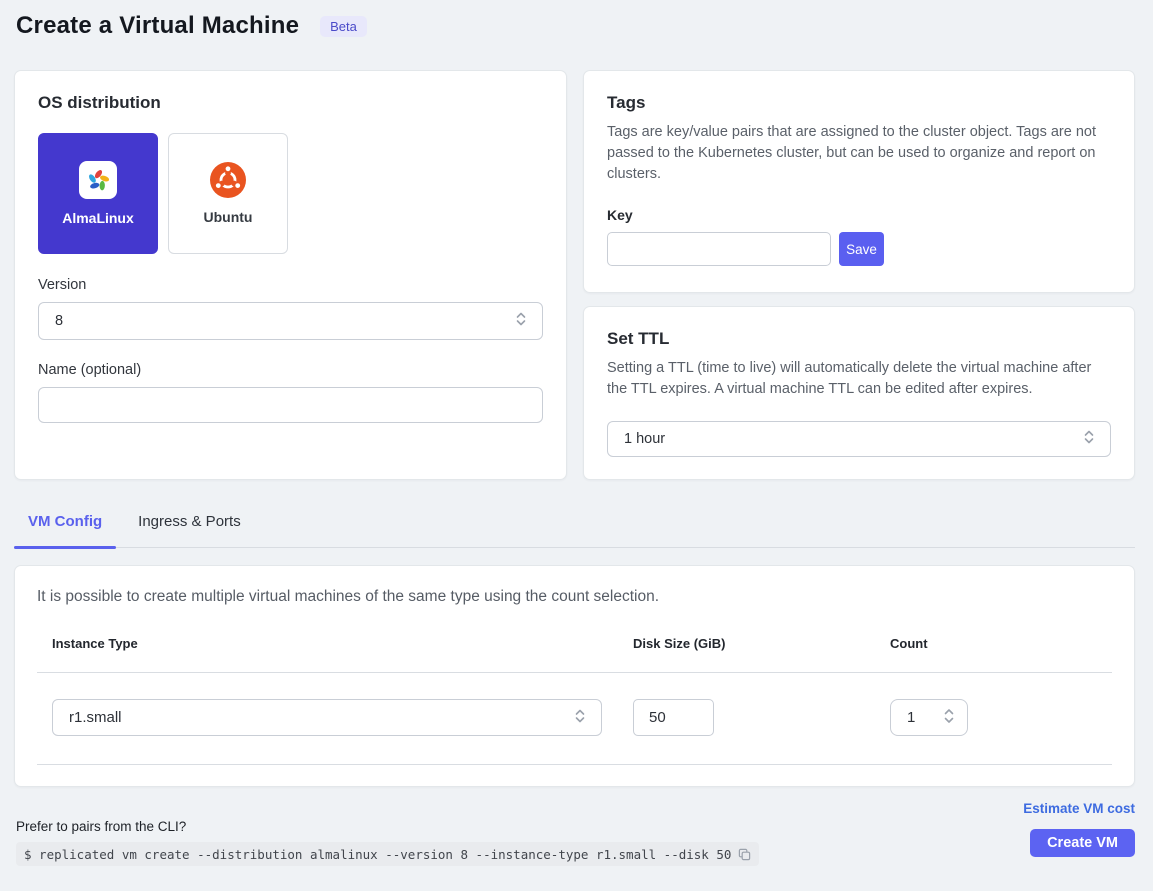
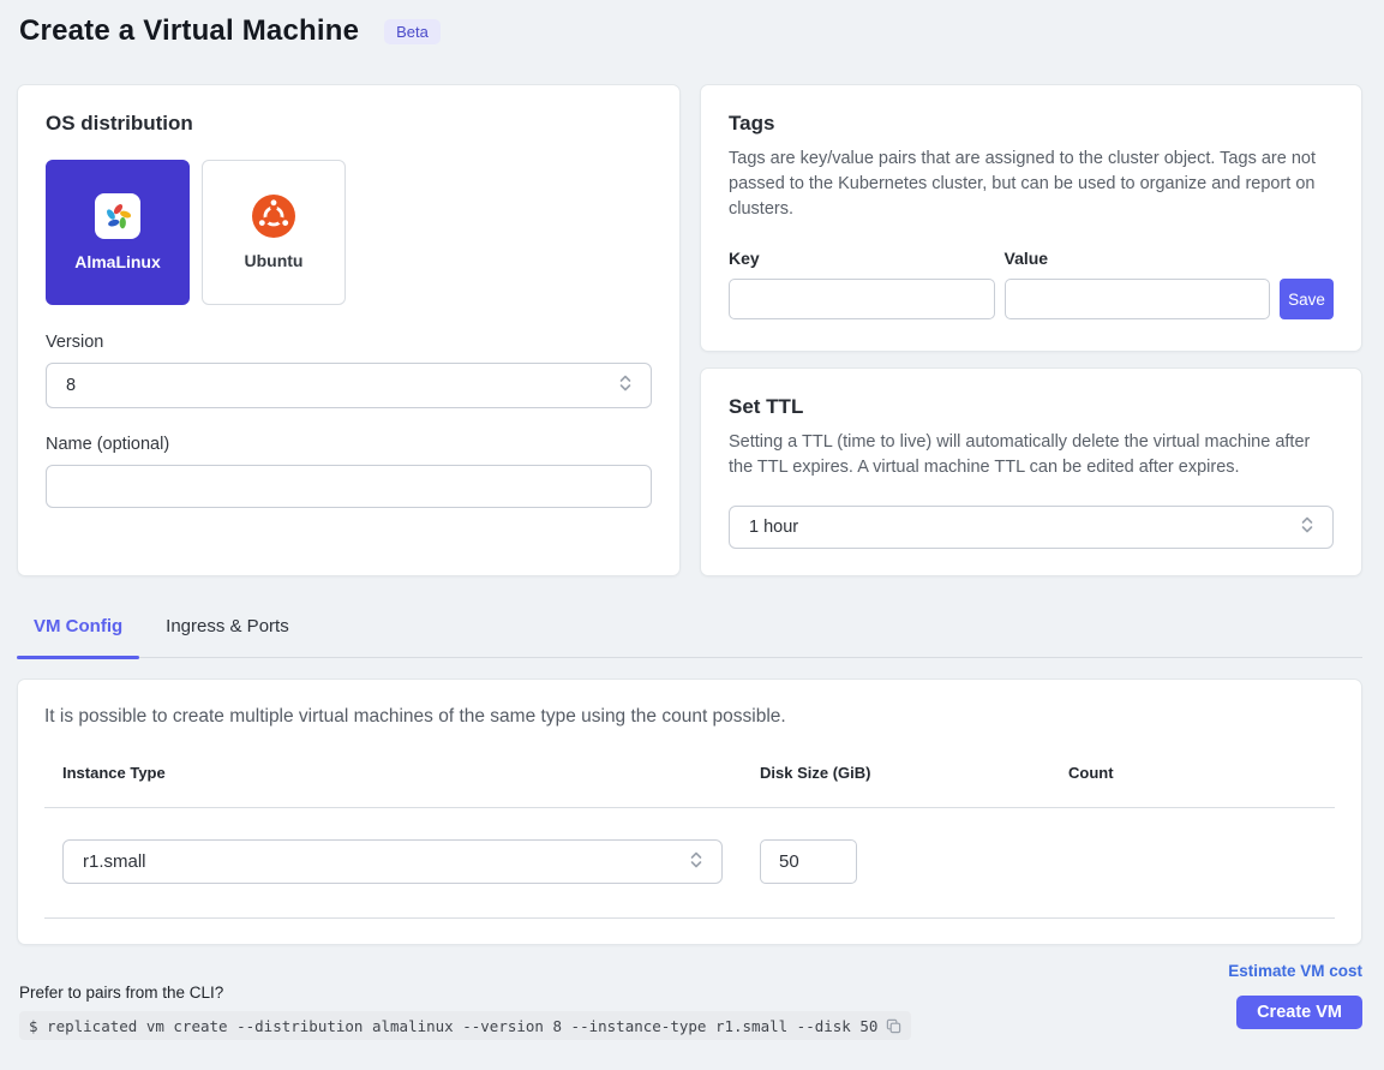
  Create a Virtual Machine
  Beta
  OS distribution
  AlmaLinux
  Ubuntu
  Version
  8
  Name (optional)
  Tags
  Tags are key/value pairs that are assigned to the cluster object. Tags are not passed to the Kubernetes cluster, but can be used to organize and report on clusters.
  Key
+ Value
  Save
  Set TTL
  Setting a TTL (time to live) will automatically delete the virtual machine after the TTL expires. A virtual machine TTL can be edited after expires.
  1 hour
  VM Config
  Ingress & Ports
- It is possible to create multiple virtual machines of the same type using the count selection.
+ It is possible to create multiple virtual machines of the same type using the count possible.
  Instance Type
  Disk Size (GiB)
  Count
  r1.small
  50
- 1
  Estimate VM cost
  Prefer to pairs from the CLI?
  $ replicated vm create --distribution almalinux --version 8 --instance-type r1.small --disk 50
  Create VM
